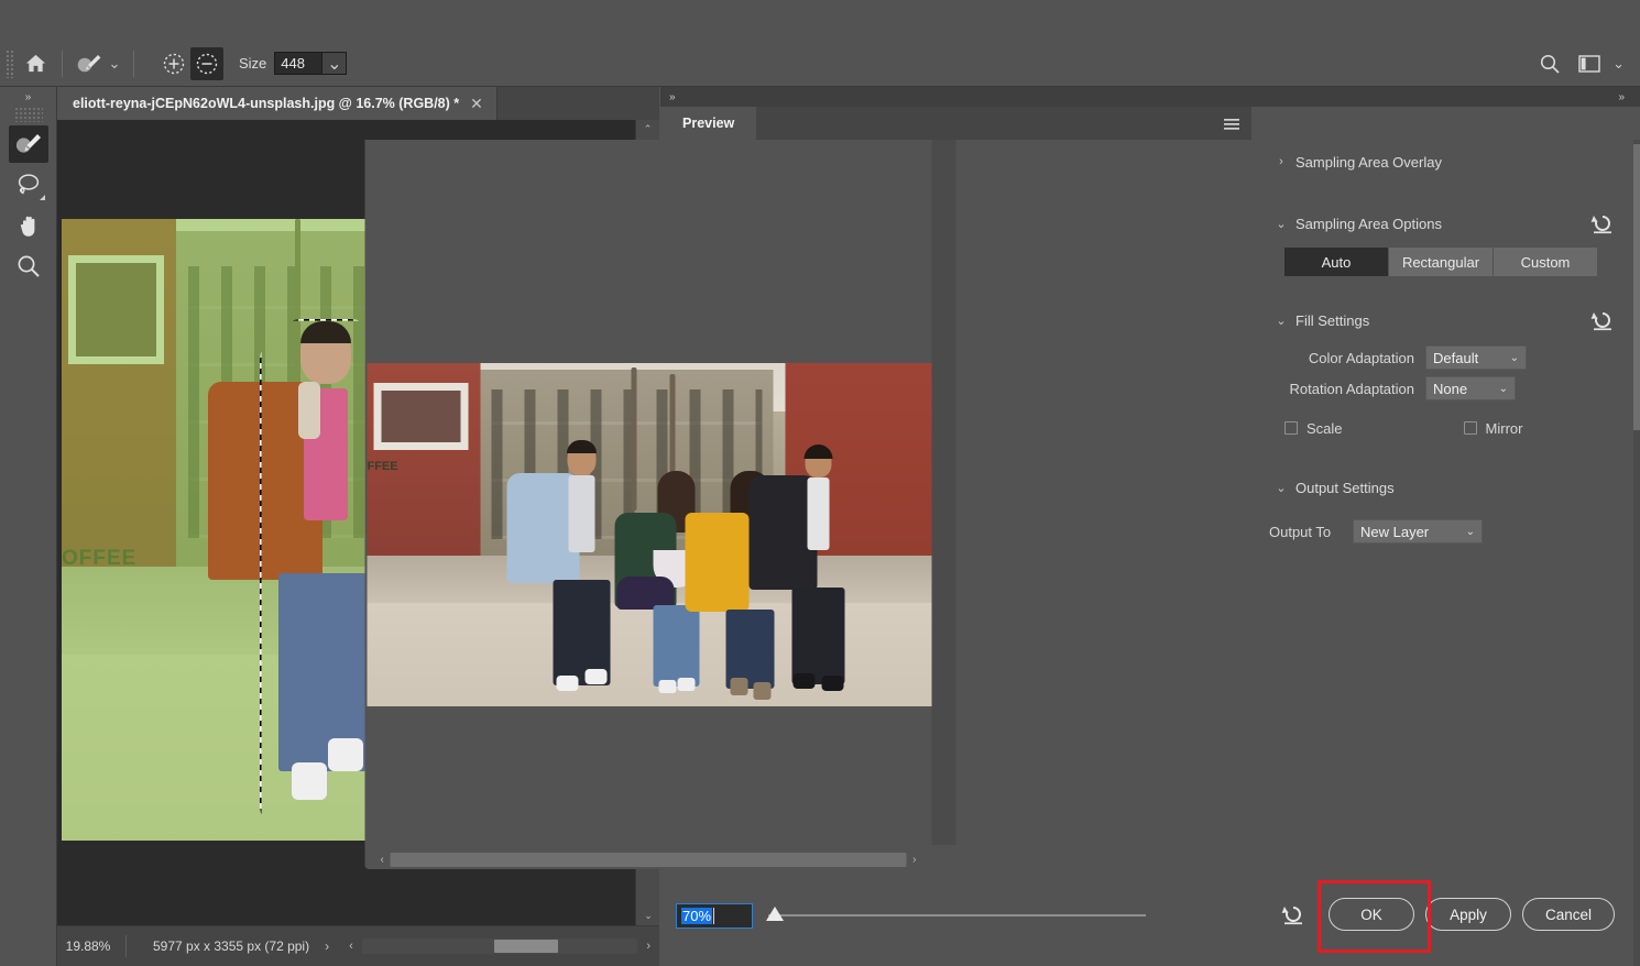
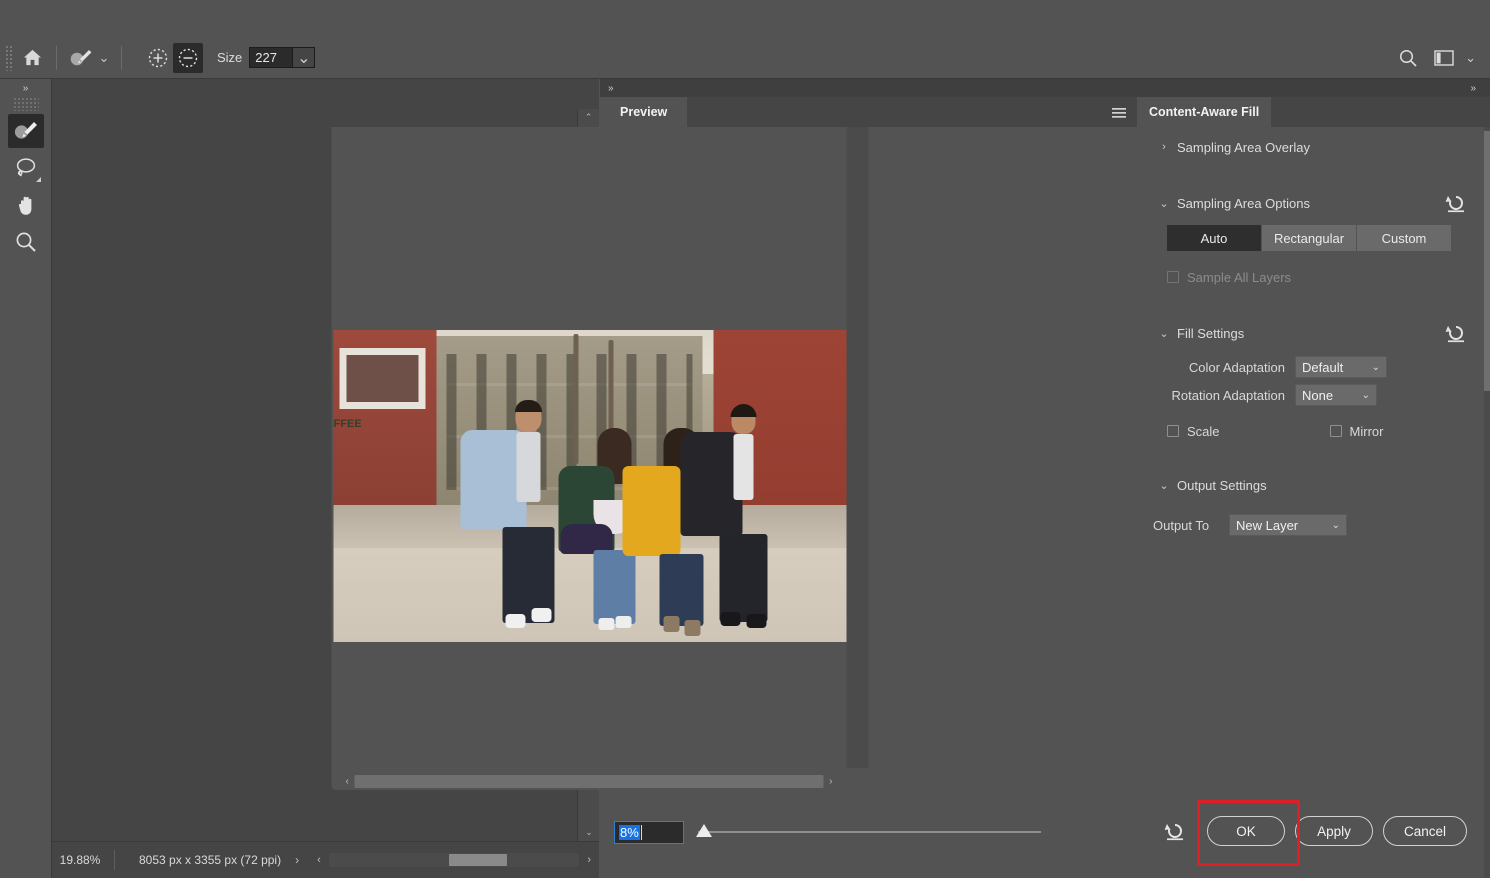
  ⌄
  Size
- 448
+ 227
  ⌄
  ⌄
  »
- eliott-reyna-jCEpN62oWL4-unsplash.jpg @ 16.7% (RGB/8) *
- ✕
- OFFEE
  ⌃
  ⌄
  19.88%
- 5977 px x 3355 px (72 ppi)
+ 8053 px x 3355 px (72 ppi)
  ›
  ‹
  ›
  »
  Preview
  FFEE
  ‹
  ›
- 70%
+ 8%
  »
+ Content-Aware Fill
  ›
  Sampling Area Overlay
  ⌄
  Sampling Area Options
  Auto
  Rectangular
  Custom
+ Sample All Layers
  ⌄
  Fill Settings
  Color Adaptation
  Default
  ⌄
  Rotation Adaptation
  None
  ⌄
  Scale
  Mirror
  ⌄
  Output Settings
  Output To
  New Layer
  ⌄
  OK
  Apply
  Cancel
